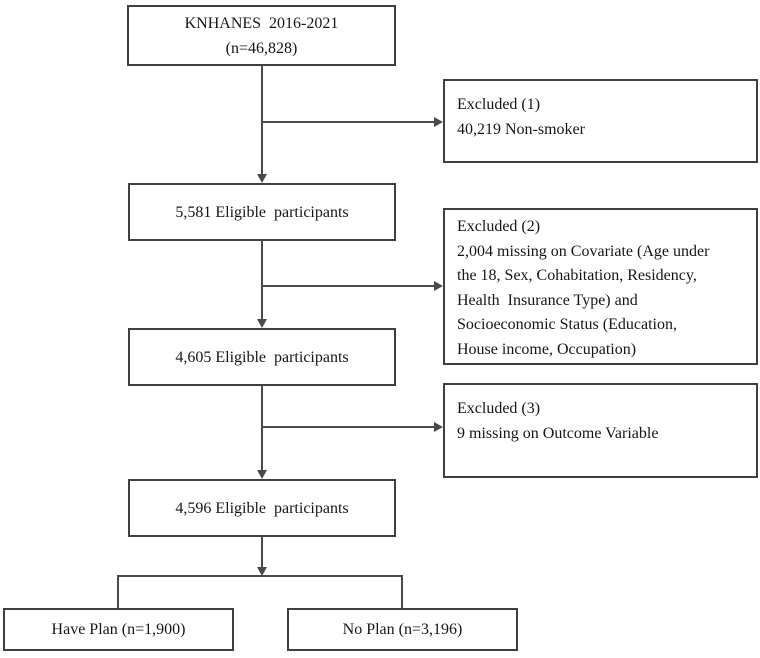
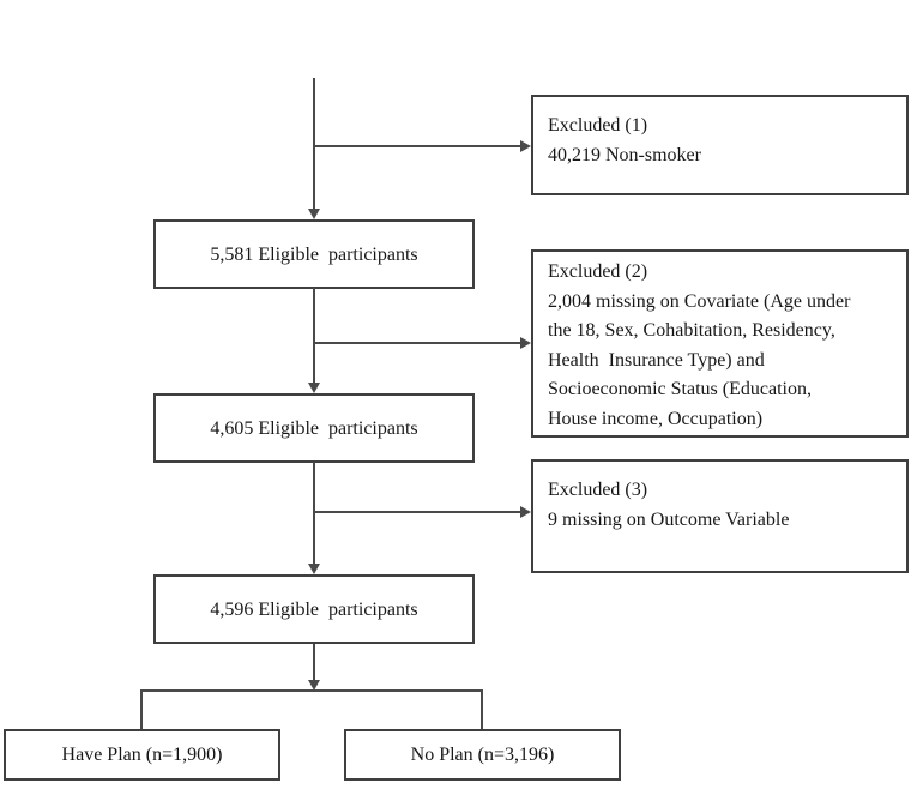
- KNHANES 2016-2021
- (n=46,828)
  Excluded (1)
  40,219 Non-smoker
  5,581 Eligible participants
  Excluded (2)
  2,004 missing on Covariate (Age under
  the 18, Sex, Cohabitation, Residency,
  Health Insurance Type) and
  Socioeconomic Status (Education,
  House income, Occupation)
  4,605 Eligible participants
  Excluded (3)
  9 missing on Outcome Variable
  4,596 Eligible participants
  Have Plan (n=1,900)
  No Plan (n=3,196)
